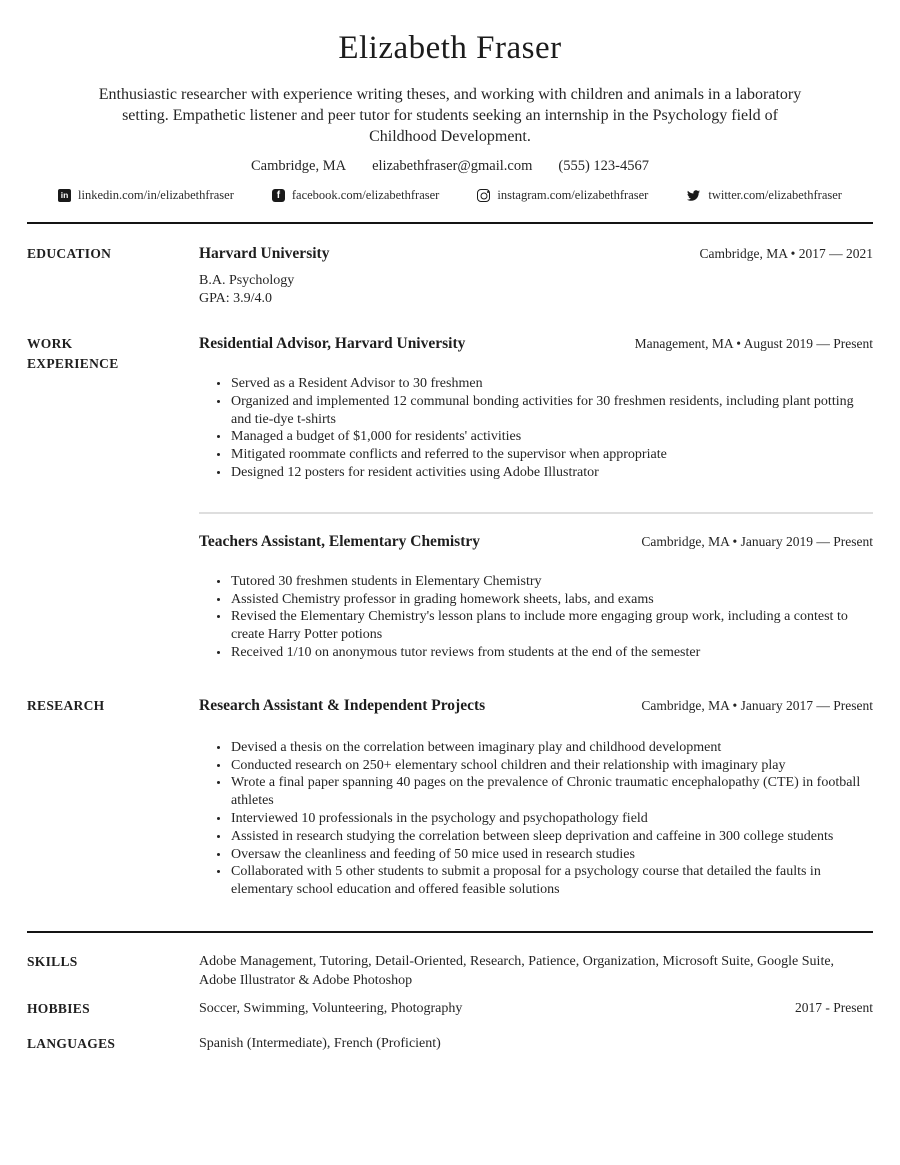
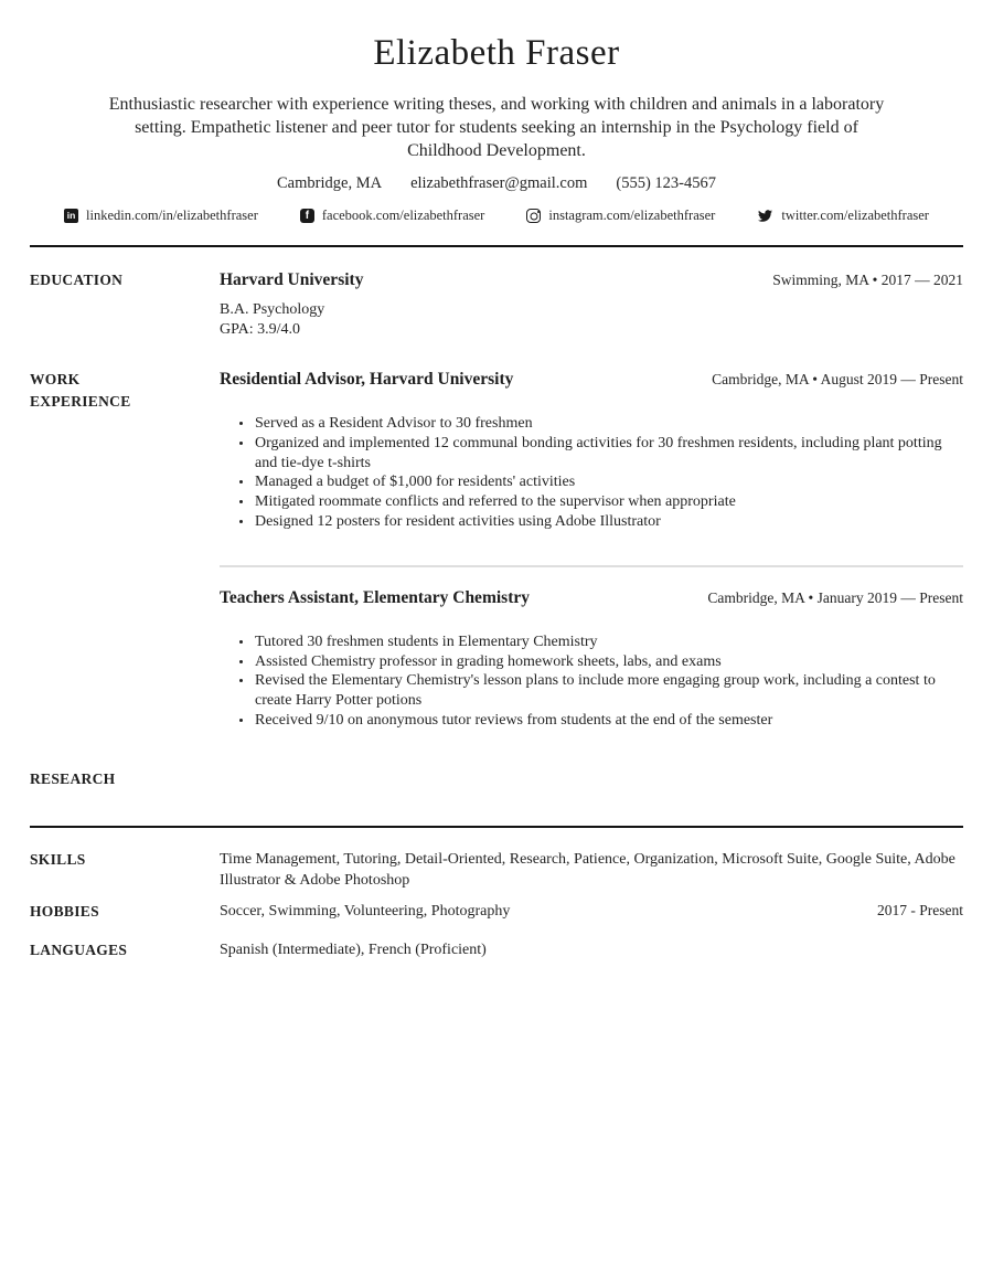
  Elizabeth Fraser
  Enthusiastic researcher with experience writing theses, and working with children and animals in a laboratory setting. Empathetic listener and peer tutor for students seeking an internship in the Psychology field of Childhood Development.
  Cambridge, MA
  elizabethfraser@gmail.com
  (555) 123-4567
  in
  linkedin.com/in/elizabethfraser
  f
  facebook.com/elizabethfraser
  instagram.com/elizabethfraser
  twitter.com/elizabethfraser
  EDUCATION
  Harvard University
- Cambridge, MA • 2017 — 2021
+ Swimming, MA • 2017 — 2021
  B.A. Psychology
  GPA: 3.9/4.0
  WORK EXPERIENCE
  Residential Advisor, Harvard University
- Management, MA • August 2019 — Present
+ Cambridge, MA • August 2019 — Present
  Served as a Resident Advisor to 30 freshmen
  Organized and implemented 12 communal bonding activities for 30 freshmen residents, including plant potting and tie-dye t-shirts
  Managed a budget of $1,000 for residents' activities
  Mitigated roommate conflicts and referred to the supervisor when appropriate
  Designed 12 posters for resident activities using Adobe Illustrator
  Teachers Assistant, Elementary Chemistry
  Cambridge, MA • January 2019 — Present
  Tutored 30 freshmen students in Elementary Chemistry
  Assisted Chemistry professor in grading homework sheets, labs, and exams
  Revised the Elementary Chemistry's lesson plans to include more engaging group work, including a contest to create Harry Potter potions
- Received 1/10 on anonymous tutor reviews from students at the end of the semester
+ Received 9/10 on anonymous tutor reviews from students at the end of the semester
  RESEARCH
- Research Assistant & Independent Projects
- Cambridge, MA • January 2017 — Present
- Devised a thesis on the correlation between imaginary play and childhood development
- Conducted research on 250+ elementary school children and their relationship with imaginary play
- Wrote a final paper spanning 40 pages on the prevalence of Chronic traumatic encephalopathy (CTE) in football athletes
- Interviewed 10 professionals in the psychology and psychopathology field
- Assisted in research studying the correlation between sleep deprivation and caffeine in 300 college students
- Oversaw the cleanliness and feeding of 50 mice used in research studies
- Collaborated with 5 other students to submit a proposal for a psychology course that detailed the faults in elementary school education and offered feasible solutions
  SKILLS
- Adobe Management, Tutoring, Detail-Oriented, Research, Patience, Organization, Microsoft Suite, Google Suite, Adobe Illustrator & Adobe Photoshop
+ Time Management, Tutoring, Detail-Oriented, Research, Patience, Organization, Microsoft Suite, Google Suite, Adobe Illustrator & Adobe Photoshop
  HOBBIES
  Soccer, Swimming, Volunteering, Photography
  2017 - Present
  LANGUAGES
  Spanish (Intermediate), French (Proficient)
